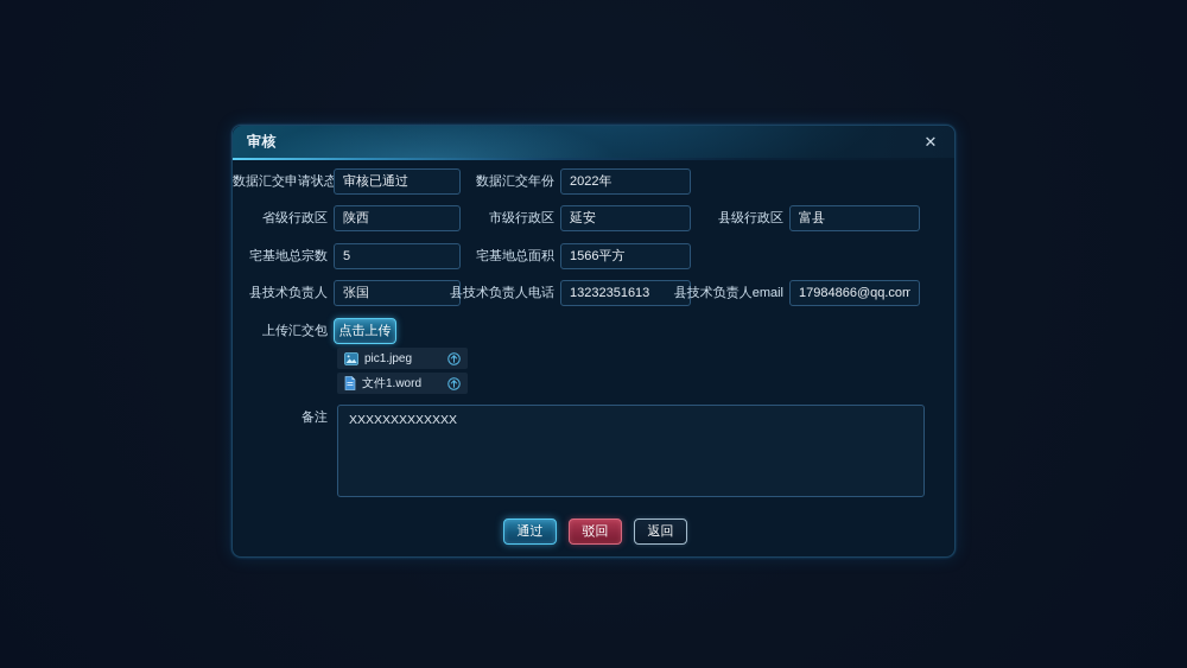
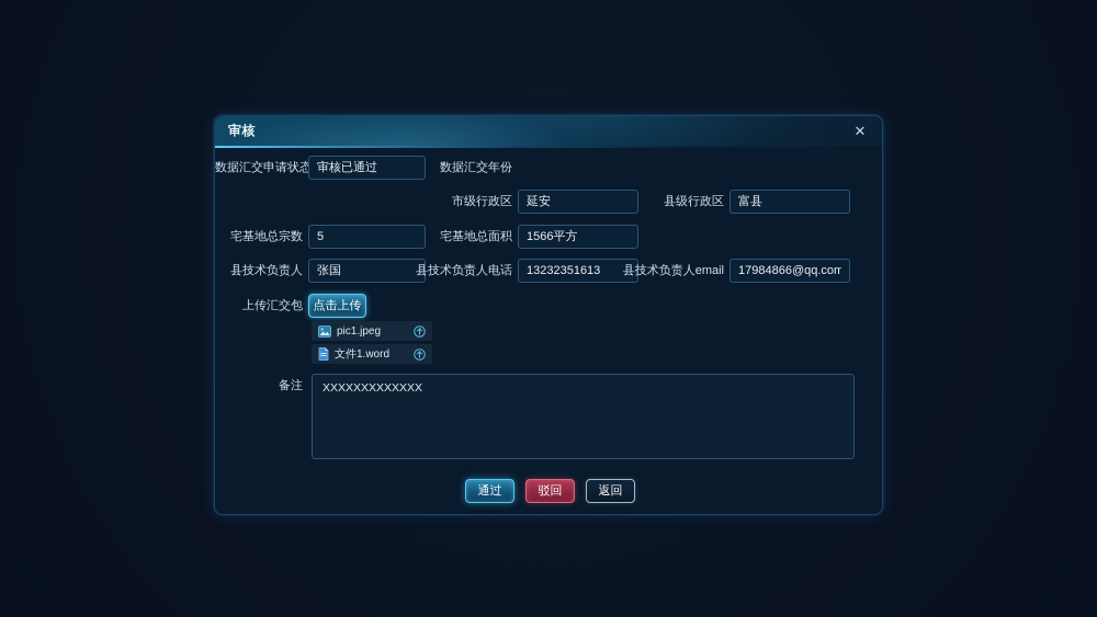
  审核
  ✕
  数据汇交申请状态
  审核已通过
  数据汇交年份
- 2022年
- 省级行政区
- 陕西
  市级行政区
  延安
  县级行政区
  富县
  宅基地总宗数
  5
  宅基地总面积
  1566平方
  县技术负责人
  张国
  县技术负责人电话
  13232351613
  县技术负责人email
  17984866@qq.com
  上传汇交包
  点击上传
  pic1.jpeg
  文件1.word
  备注
  XXXXXXXXXXXXX
  通过
  驳回
  返回
